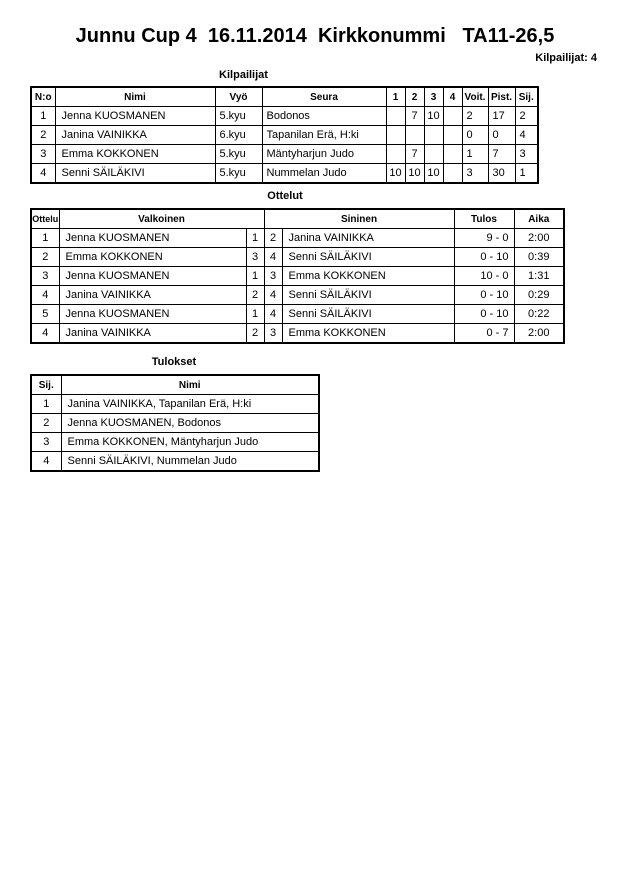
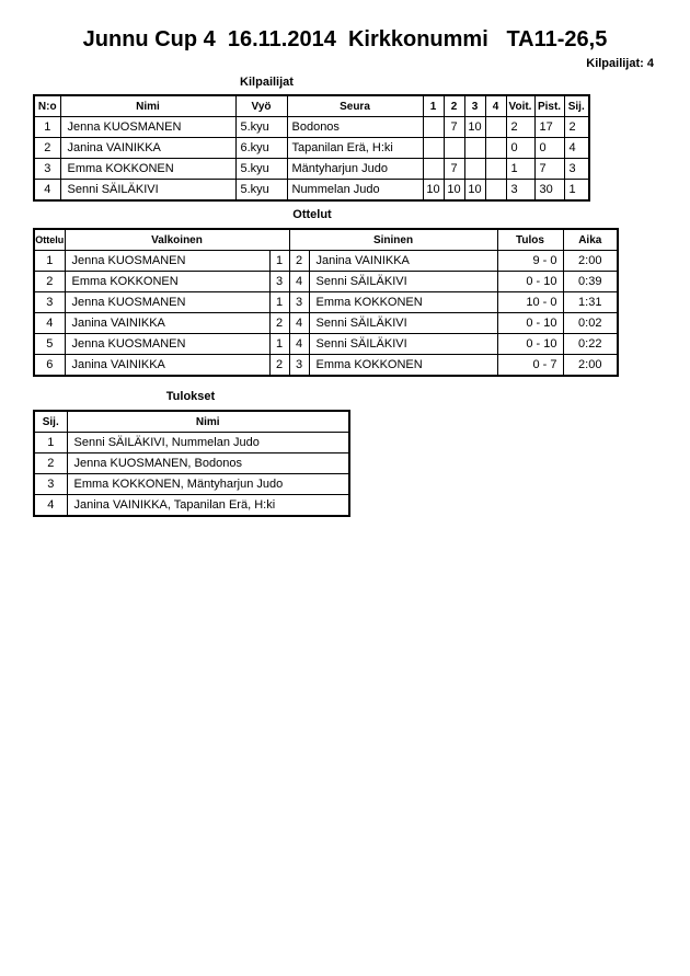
  Junnu Cup 4 16.11.2014 Kirkkonummi TA11-26,5
  Kilpailijat: 4
  Kilpailijat
  N:o	Nimi	Vyö	Seura	1	2	3	4	Voit.	Pist.	Sij.
  1	Jenna KUOSMANEN	5.kyu	Bodonos		7	10		2	17	2
  2	Janina VAINIKKA	6.kyu	Tapanilan Erä, H:ki					0	0	4
  3	Emma KOKKONEN	5.kyu	Mäntyharjun Judo		7			1	7	3
  4	Senni SÄILÄKIVI	5.kyu	Nummelan Judo	10	10	10		3	30	1
  Ottelut
  Ottelu	Valkoinen	Sininen	Tulos	Aika
  1	Jenna KUOSMANEN	1	2	Janina VAINIKKA	9 - 0	2:00
  2	Emma KOKKONEN	3	4	Senni SÄILÄKIVI	0 - 10	0:39
  3	Jenna KUOSMANEN	1	3	Emma KOKKONEN	10 - 0	1:31
- 4	Janina VAINIKKA	2	4	Senni SÄILÄKIVI	0 - 10	0:29
+ 4	Janina VAINIKKA	2	4	Senni SÄILÄKIVI	0 - 10	0:02
  5	Jenna KUOSMANEN	1	4	Senni SÄILÄKIVI	0 - 10	0:22
- 4	Janina VAINIKKA	2	3	Emma KOKKONEN	0 - 7	2:00
+ 6	Janina VAINIKKA	2	3	Emma KOKKONEN	0 - 7	2:00
  Tulokset
  Sij.	Nimi
- 1	Janina VAINIKKA, Tapanilan Erä, H:ki
+ 1	Senni SÄILÄKIVI, Nummelan Judo
  2	Jenna KUOSMANEN, Bodonos
  3	Emma KOKKONEN, Mäntyharjun Judo
- 4	Senni SÄILÄKIVI, Nummelan Judo
+ 4	Janina VAINIKKA, Tapanilan Erä, H:ki
